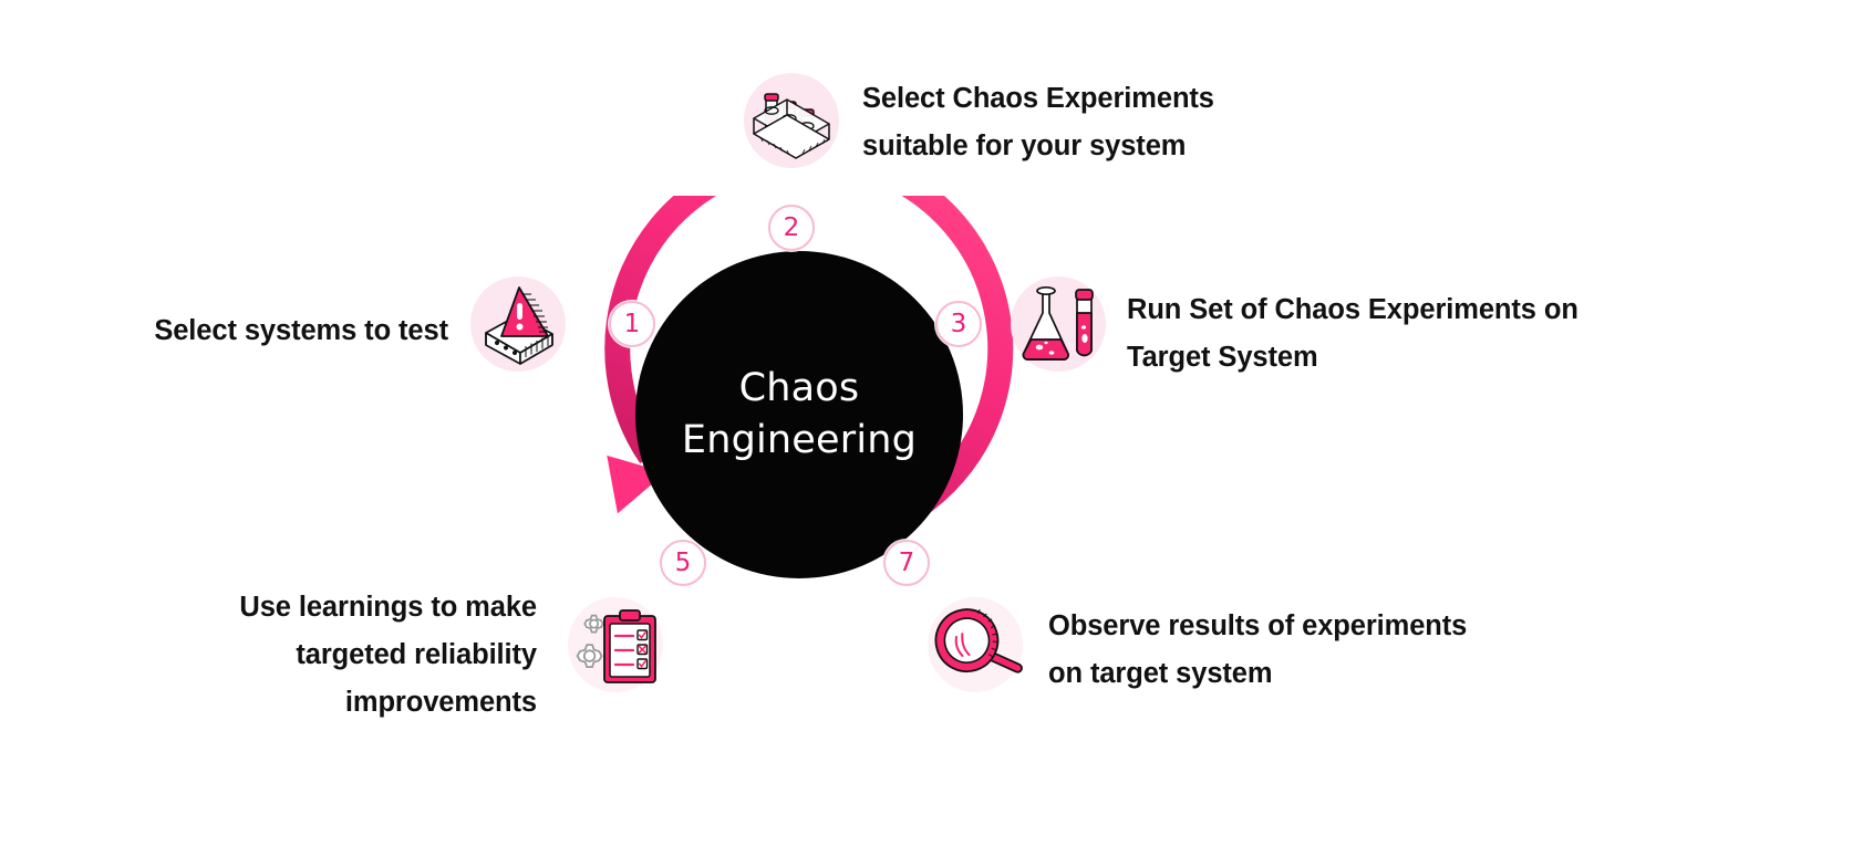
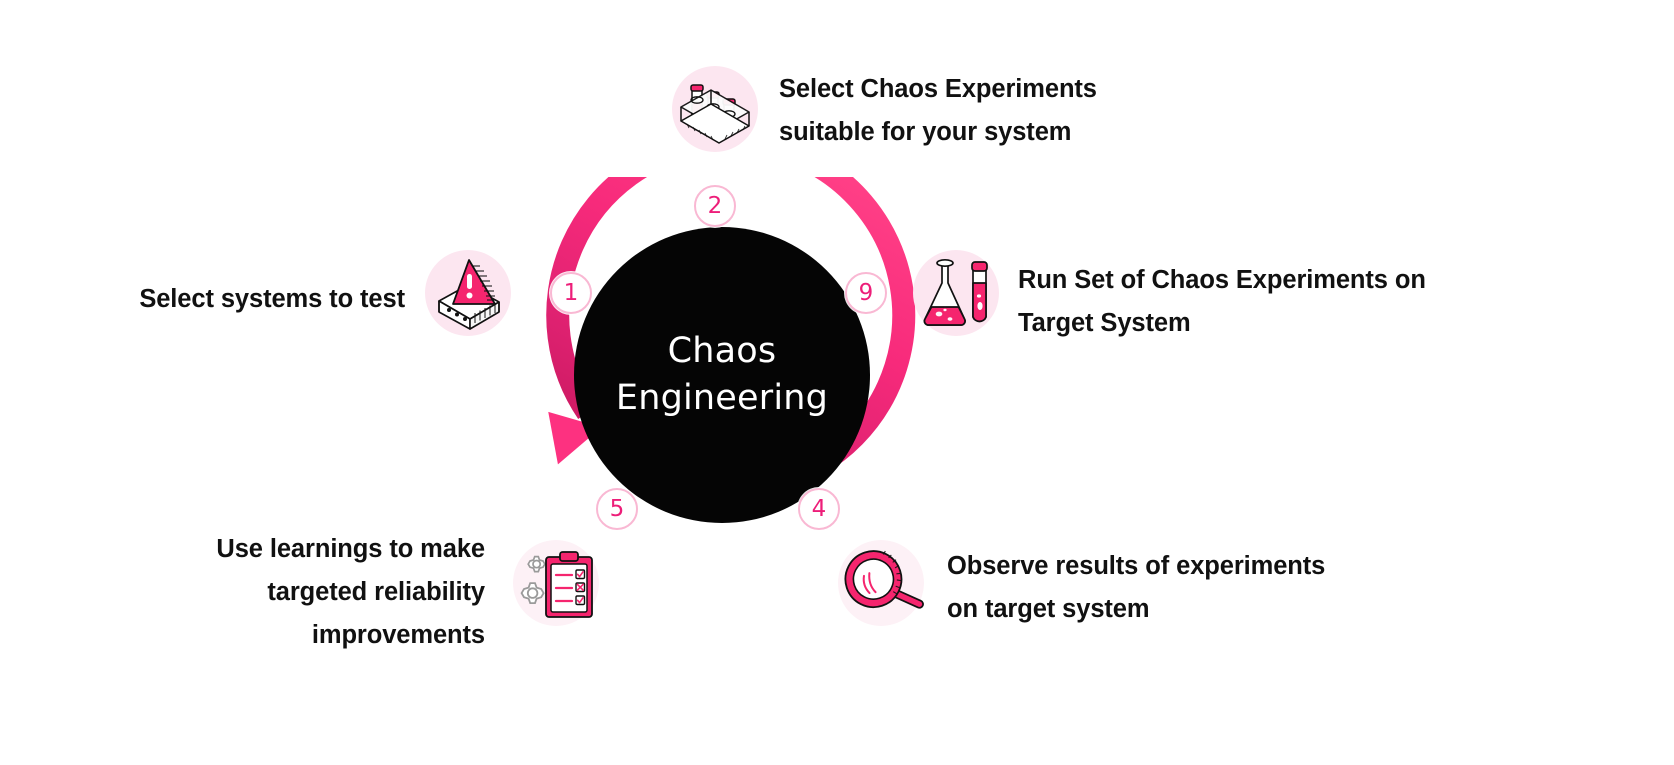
  Chaos Engineering
  1
  2
- 3
+ 9
- 7
+ 4
  5
  Select systems to test
  Select Chaos Experiments
  suitable for your system
  Run Set of Chaos Experiments on
  Target System
  Observe results of experiments
  on target system
  Use learnings to make
  targeted reliability
  improvements
